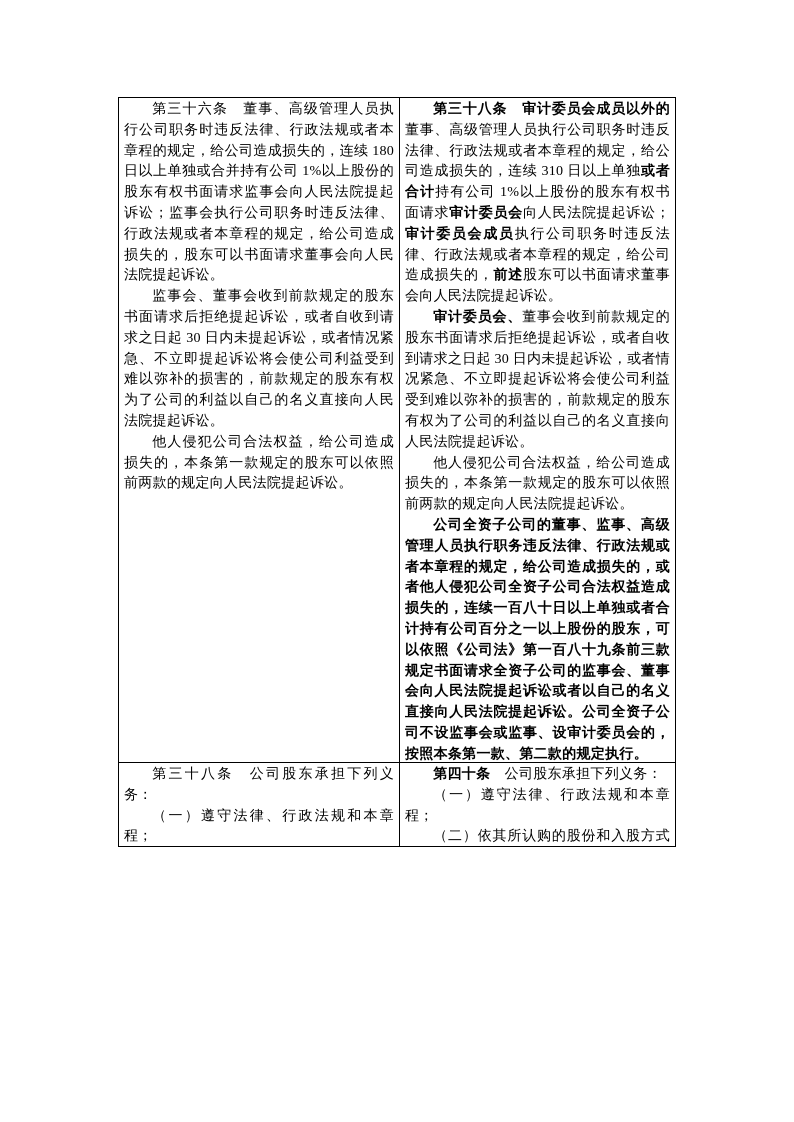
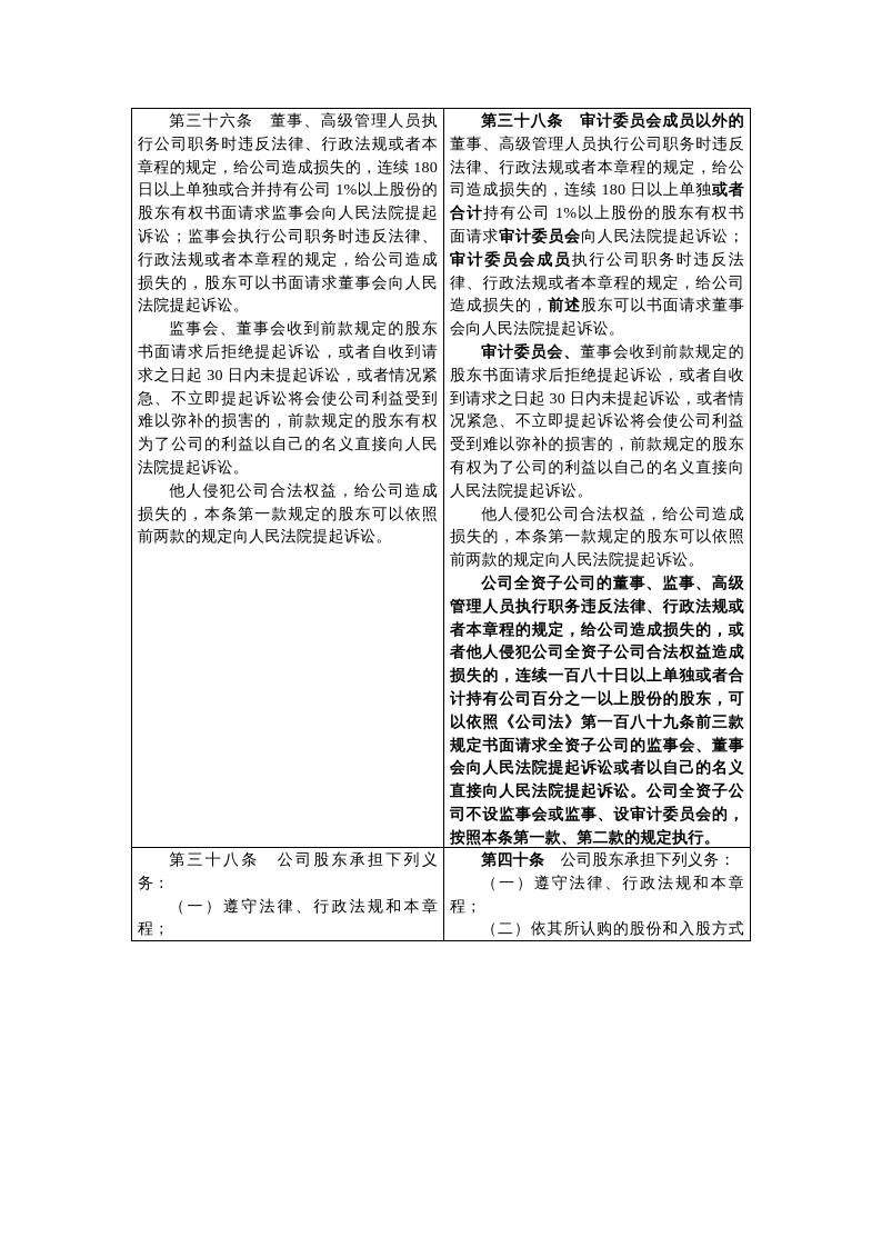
- 第三十六条 董事、高级管理人员执行公司职务时违反法律、行政法规或者本章程的规定，给公司造成损失的，连续 180 日以上单独或合并持有公司 1%以上股份的股东有权书面请求监事会向人民法院提起诉讼；监事会执行公司职务时违反法律、行政法规或者本章程的规定，给公司造成损失的，股东可以书面请求董事会向人民法院提起诉讼。监事会、董事会收到前款规定的股东书面请求后拒绝提起诉讼，或者自收到请求之日起 30 日内未提起诉讼，或者情况紧急、不立即提起诉讼将会使公司利益受到难以弥补的损害的，前款规定的股东有权为了公司的利益以自己的名义直接向人民法院提起诉讼。他人侵犯公司合法权益，给公司造成损失的，本条第一款规定的股东可以依照前两款的规定向人民法院提起诉讼。	第三十八条 审计委员会成员以外的董事、高级管理人员执行公司职务时违反法律、行政法规或者本章程的规定，给公司造成损失的，连续 310 日以上单独或者合计持有公司 1%以上股份的股东有权书面请求审计委员会向人民法院提起诉讼；审计委员会成员执行公司职务时违反法律、行政法规或者本章程的规定，给公司造成损失的，前述股东可以书面请求董事会向人民法院提起诉讼。审计委员会、董事会收到前款规定的股东书面请求后拒绝提起诉讼，或者自收到请求之日起 30 日内未提起诉讼，或者情况紧急、不立即提起诉讼将会使公司利益受到难以弥补的损害的，前款规定的股东有权为了公司的利益以自己的名义直接向人民法院提起诉讼。他人侵犯公司合法权益，给公司造成损失的，本条第一款规定的股东可以依照前两款的规定向人民法院提起诉讼。公司全资子公司的董事、监事、高级管理人员执行职务违反法律、行政法规或者本章程的规定，给公司造成损失的，或者他人侵犯公司全资子公司合法权益造成损失的，连续一百八十日以上单独或者合计持有公司百分之一以上股份的股东，可以依照《公司法》第一百八十九条前三款规定书面请求全资子公司的监事会、董事会向人民法院提起诉讼或者以自己的名义直接向人民法院提起诉讼。公司全资子公司不设监事会或监事、设审计委员会的，按照本条第一款、第二款的规定执行。
+ 第三十六条 董事、高级管理人员执行公司职务时违反法律、行政法规或者本章程的规定，给公司造成损失的，连续 180 日以上单独或合并持有公司 1%以上股份的股东有权书面请求监事会向人民法院提起诉讼；监事会执行公司职务时违反法律、行政法规或者本章程的规定，给公司造成损失的，股东可以书面请求董事会向人民法院提起诉讼。监事会、董事会收到前款规定的股东书面请求后拒绝提起诉讼，或者自收到请求之日起 30 日内未提起诉讼，或者情况紧急、不立即提起诉讼将会使公司利益受到难以弥补的损害的，前款规定的股东有权为了公司的利益以自己的名义直接向人民法院提起诉讼。他人侵犯公司合法权益，给公司造成损失的，本条第一款规定的股东可以依照前两款的规定向人民法院提起诉讼。	第三十八条 审计委员会成员以外的董事、高级管理人员执行公司职务时违反法律、行政法规或者本章程的规定，给公司造成损失的，连续 180 日以上单独或者合计持有公司 1%以上股份的股东有权书面请求审计委员会向人民法院提起诉讼；审计委员会成员执行公司职务时违反法律、行政法规或者本章程的规定，给公司造成损失的，前述股东可以书面请求董事会向人民法院提起诉讼。审计委员会、董事会收到前款规定的股东书面请求后拒绝提起诉讼，或者自收到请求之日起 30 日内未提起诉讼，或者情况紧急、不立即提起诉讼将会使公司利益受到难以弥补的损害的，前款规定的股东有权为了公司的利益以自己的名义直接向人民法院提起诉讼。他人侵犯公司合法权益，给公司造成损失的，本条第一款规定的股东可以依照前两款的规定向人民法院提起诉讼。公司全资子公司的董事、监事、高级管理人员执行职务违反法律、行政法规或者本章程的规定，给公司造成损失的，或者他人侵犯公司全资子公司合法权益造成损失的，连续一百八十日以上单独或者合计持有公司百分之一以上股份的股东，可以依照《公司法》第一百八十九条前三款规定书面请求全资子公司的监事会、董事会向人民法院提起诉讼或者以自己的名义直接向人民法院提起诉讼。公司全资子公司不设监事会或监事、设审计委员会的，按照本条第一款、第二款的规定执行。
  第三十八条 公司股东承担下列义务：（一）遵守法律、行政法规和本章程；	第四十条 公司股东承担下列义务：（一）遵守法律、行政法规和本章程；（二）依其所认购的股份和入股方式
